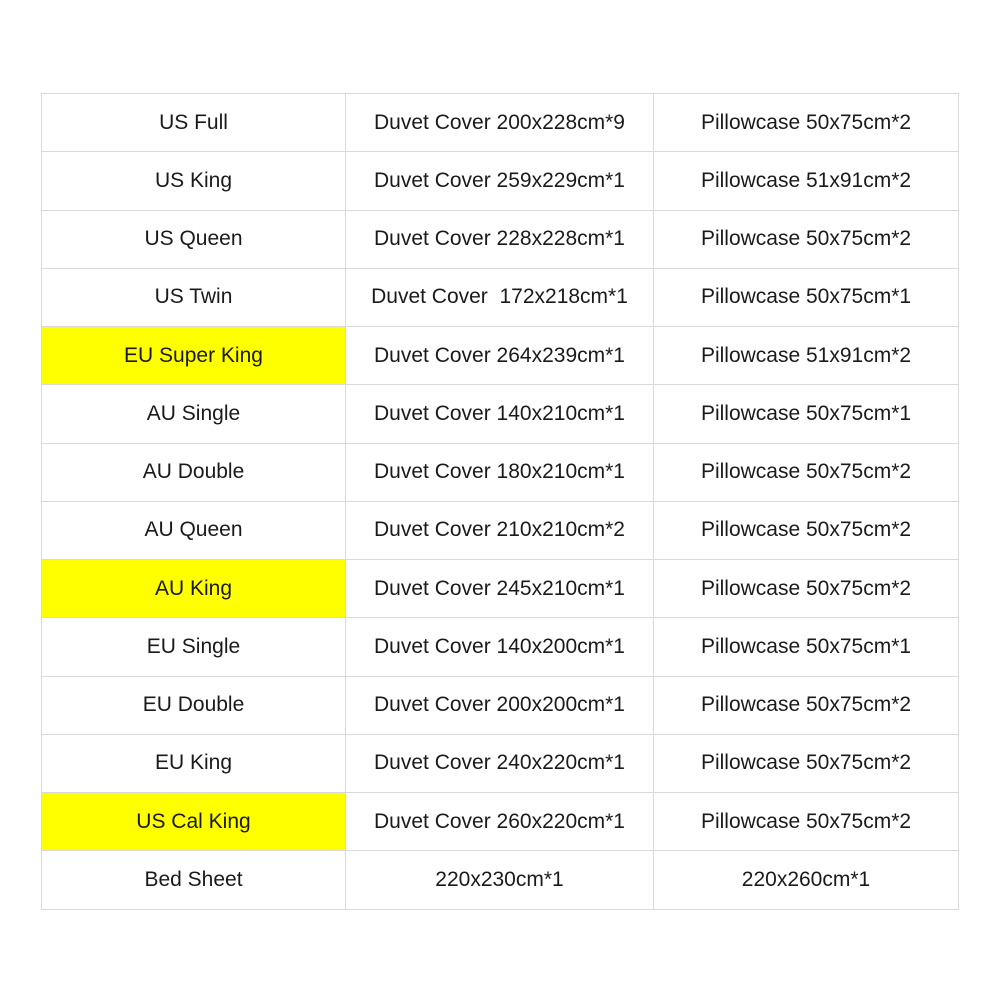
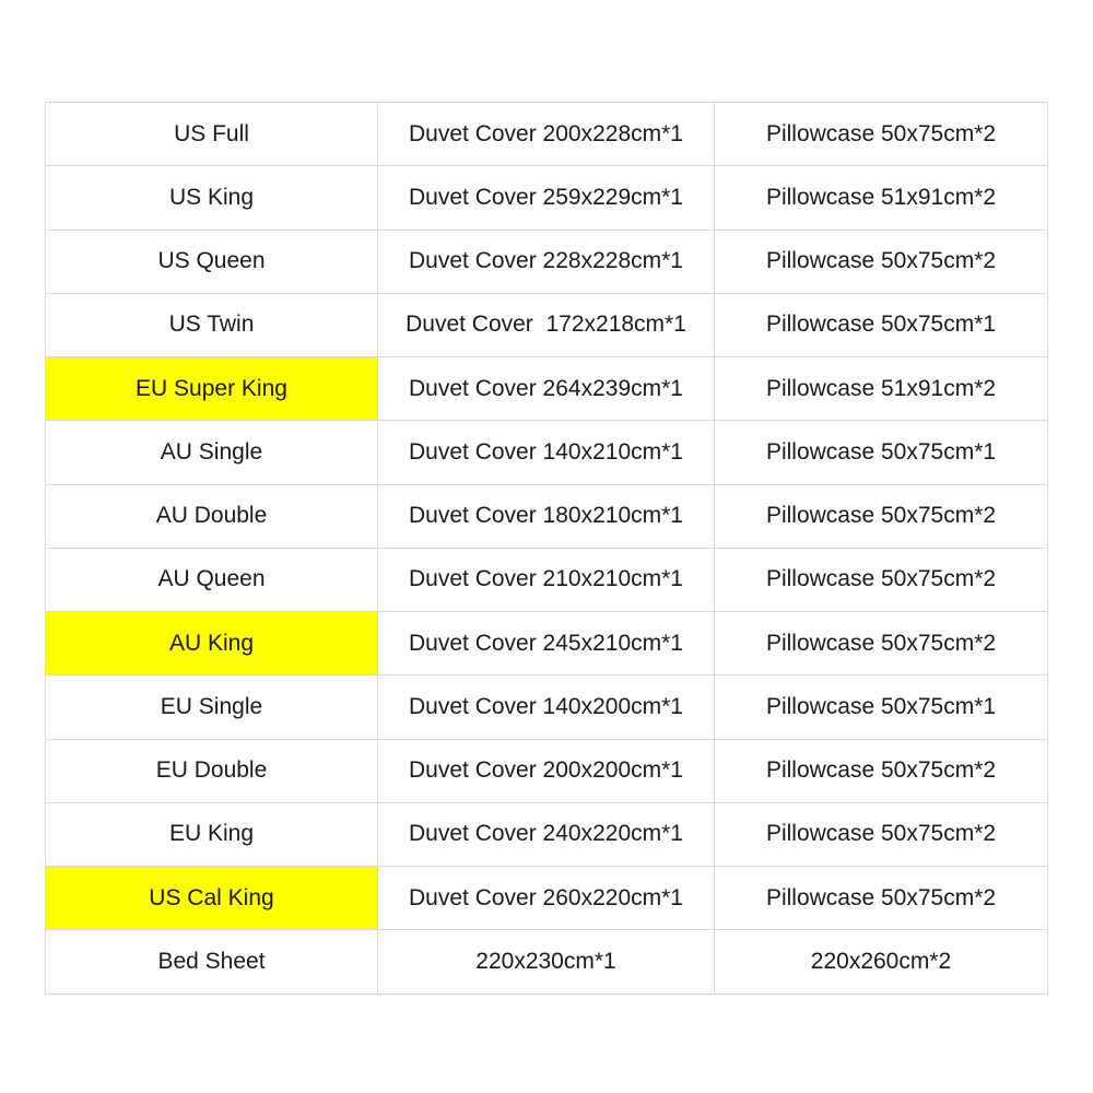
- US Full	Duvet Cover 200x228cm*9	Pillowcase 50x75cm*2
+ US Full	Duvet Cover 200x228cm*1	Pillowcase 50x75cm*2
  US King	Duvet Cover 259x229cm*1	Pillowcase 51x91cm*2
  US Queen	Duvet Cover 228x228cm*1	Pillowcase 50x75cm*2
  US Twin	Duvet Cover 172x218cm*1	Pillowcase 50x75cm*1
  EU Super King	Duvet Cover 264x239cm*1	Pillowcase 51x91cm*2
  AU Single	Duvet Cover 140x210cm*1	Pillowcase 50x75cm*1
  AU Double	Duvet Cover 180x210cm*1	Pillowcase 50x75cm*2
- AU Queen	Duvet Cover 210x210cm*2	Pillowcase 50x75cm*2
+ AU Queen	Duvet Cover 210x210cm*1	Pillowcase 50x75cm*2
  AU King	Duvet Cover 245x210cm*1	Pillowcase 50x75cm*2
  EU Single	Duvet Cover 140x200cm*1	Pillowcase 50x75cm*1
  EU Double	Duvet Cover 200x200cm*1	Pillowcase 50x75cm*2
  EU King	Duvet Cover 240x220cm*1	Pillowcase 50x75cm*2
  US Cal King	Duvet Cover 260x220cm*1	Pillowcase 50x75cm*2
- Bed Sheet	220x230cm*1	220x260cm*1
+ Bed Sheet	220x230cm*1	220x260cm*2
